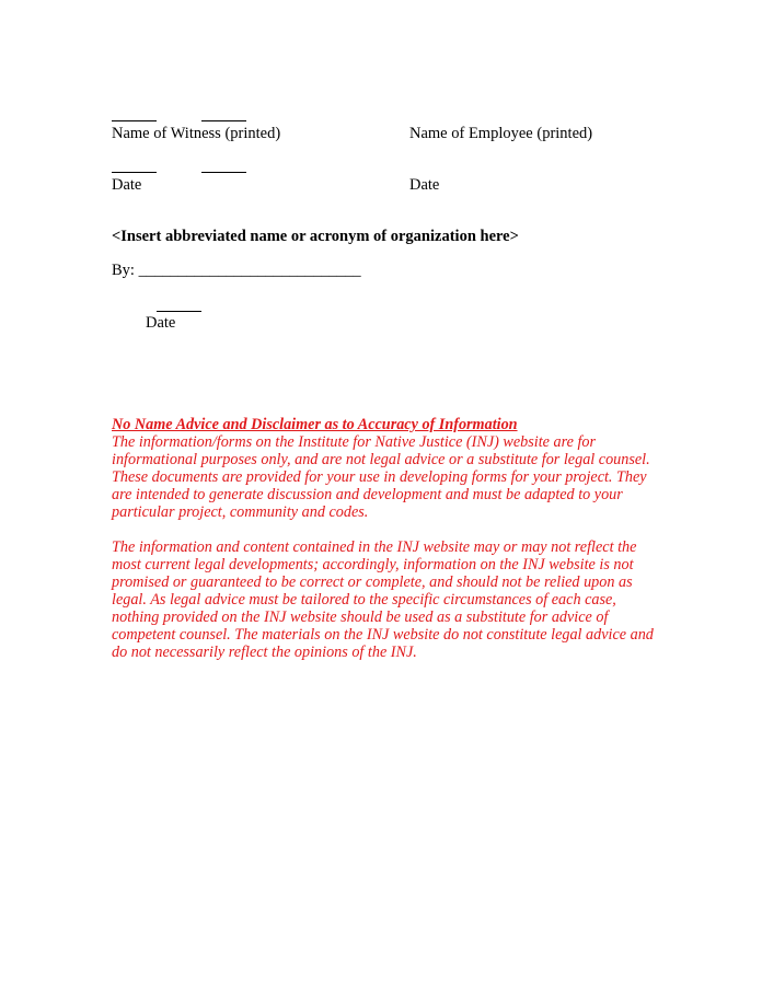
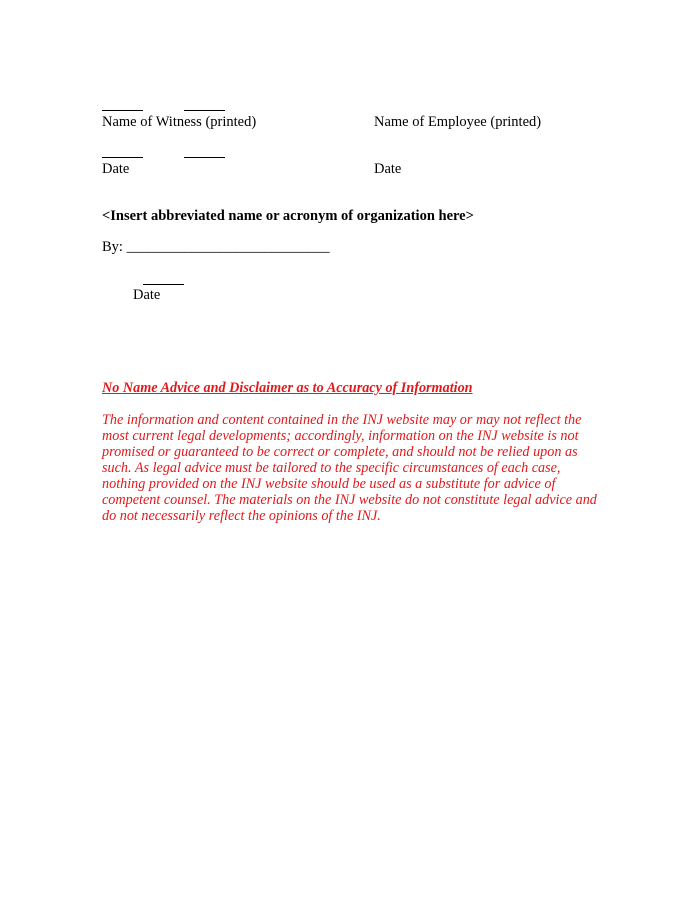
  Name of Witness (printed)
  Name of Employee (printed)
  Date
  Date
  <Insert abbreviated name or acronym of organization here>
  By: ____________________________
  Date
  No Name Advice and Disclaimer as to Accuracy of Information
- The information/forms on the Institute for Native Justice (INJ) website are for informational purposes only, and are not legal advice or a substitute for legal counsel. These documents are provided for your use in developing forms for your project. They are intended to generate discussion and development and must be adapted to your particular project, community and codes.
- The information and content contained in the INJ website may or may not reflect the most current legal developments; accordingly, information on the INJ website is not promised or guaranteed to be correct or complete, and should not be relied upon as legal. As legal advice must be tailored to the specific circumstances of each case, nothing provided on the INJ website should be used as a substitute for advice of competent counsel. The materials on the INJ website do not constitute legal advice and do not necessarily reflect the opinions of the INJ.
+ The information and content contained in the INJ website may or may not reflect the most current legal developments; accordingly, information on the INJ website is not promised or guaranteed to be correct or complete, and should not be relied upon as such. As legal advice must be tailored to the specific circumstances of each case, nothing provided on the INJ website should be used as a substitute for advice of competent counsel. The materials on the INJ website do not constitute legal advice and do not necessarily reflect the opinions of the INJ.
